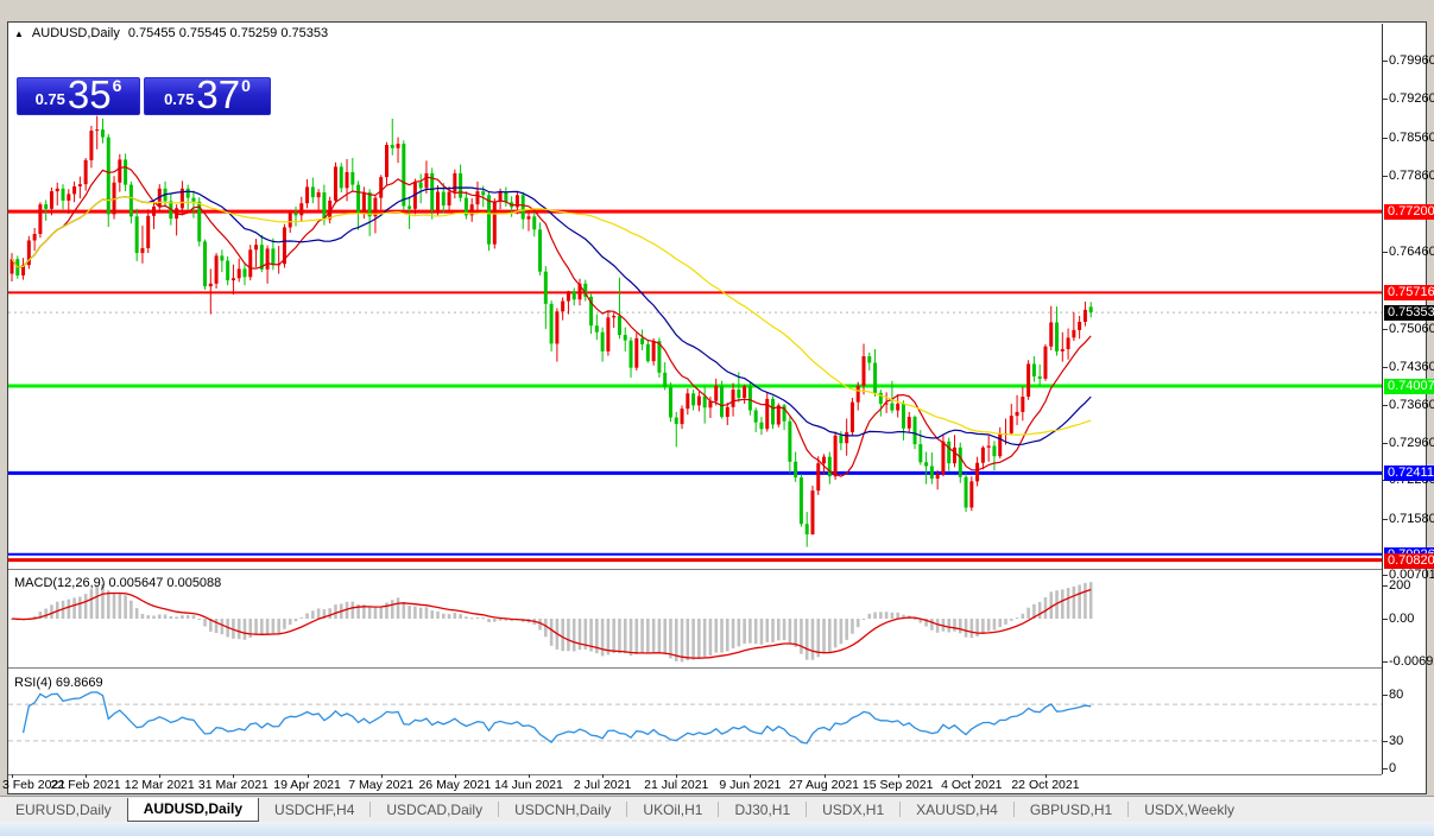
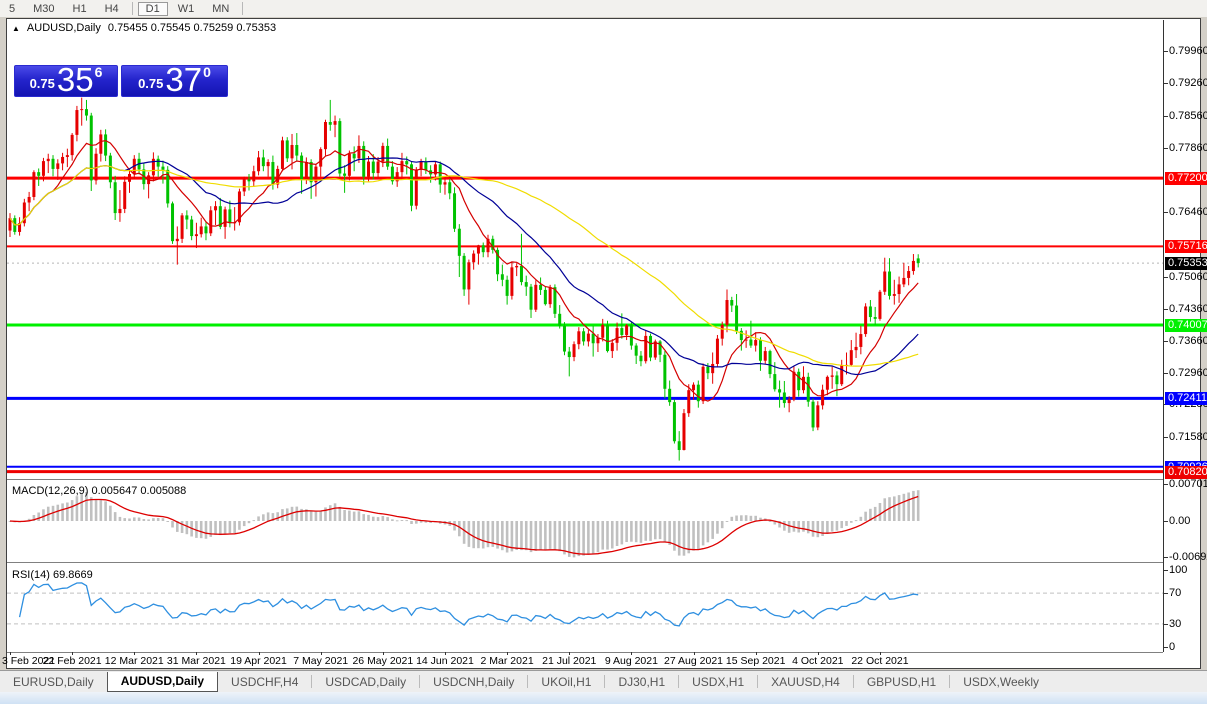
+ 5
+ M30
+ H1
+ H4
+ D1
+ W1
+ MN
  0.79960
  0.79260
  0.78560
  0.77860
  0.76460
  0.75060
  0.74360
  0.73660
  0.72960
  0.71580
  0.00701
  0.00
  -0.0069
- 200
+ 100
- 80
+ 70
  30
  0
  0.77200
  0.75716
  0.74007
  0.72411
  0.70820
  0.75353
  3 Feb 2021
  22 Feb 2021
  12 Mar 2021
  31 Mar 2021
  19 Apr 2021
  7 May 2021
  26 May 2021
  14 Jun 2021
- 2 Jul 2021
+ 2 Mar 2021
  21 Jul 2021
- 9 Jun 2021
+ 9 Aug 2021
  27 Aug 2021
  15 Sep 2021
  4 Oct 2021
  22 Oct 2021
  ▲
  AUDUSD,Daily
  0.75455 0.75545 0.75259 0.75353
  0.75
  35
  6
  0.75
  37
  0
  MACD(12,26,9) 0.005647 0.005088
- RSI(4) 69.8669
+ RSI(14) 69.8669
  EURUSD,Daily
  AUDUSD,Daily
  USDCHF,H4
  USDCAD,Daily
  USDCNH,Daily
  UKOil,H1
  DJ30,H1
  USDX,H1
  XAUUSD,H4
  GBPUSD,H1
  USDX,Weekly
